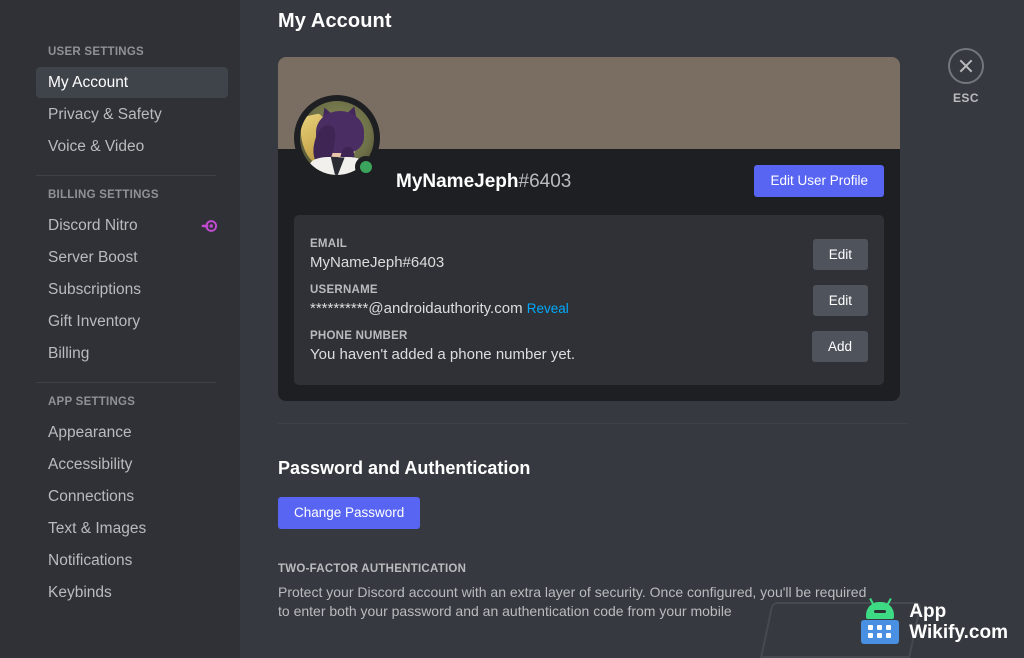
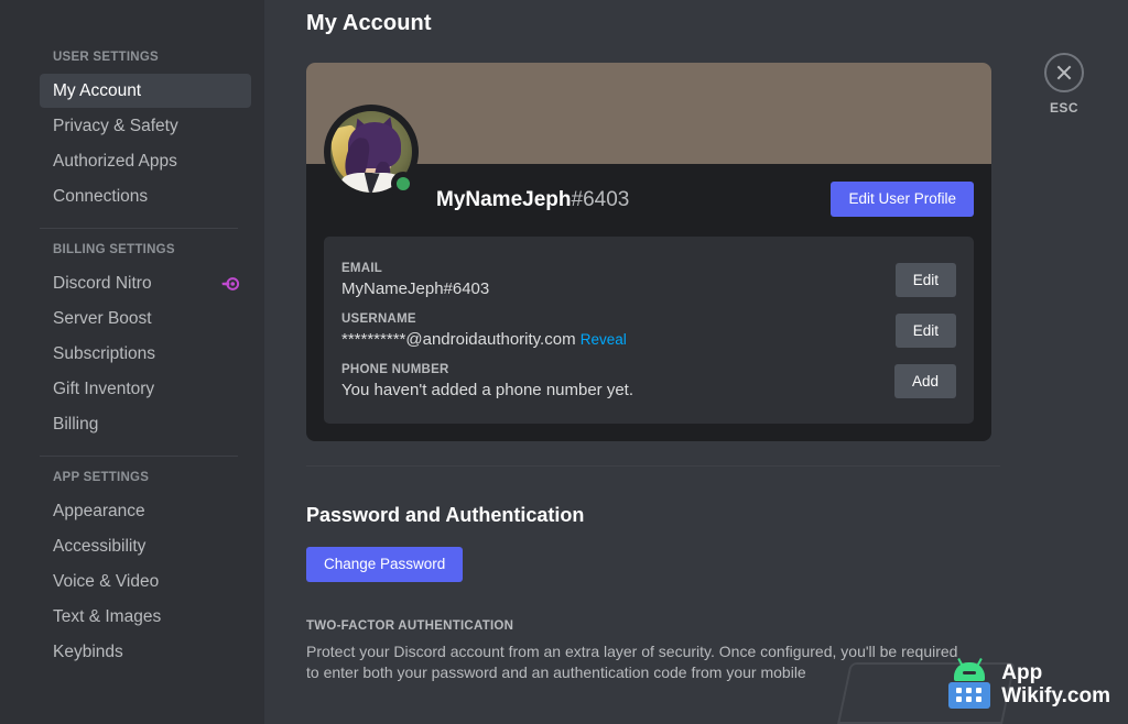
  USER SETTINGS
  My Account
  Privacy & Safety
+ Authorized Apps
- Voice & Video
+ Connections
  BILLING SETTINGS
  Discord Nitro
  Server Boost
  Subscriptions
  Gift Inventory
  Billing
  APP SETTINGS
  Appearance
  Accessibility
- Connections
+ Voice & Video
  Text & Images
- Notifications
  Keybinds
  My Account
  MyNameJeph
  #6403
  Edit User Profile
  EMAIL
  MyNameJeph#6403
  Edit
  USERNAME
  **********@androidauthority.com Reveal
  Edit
  PHONE NUMBER
  You haven't added a phone number yet.
  Add
  Password and Authentication
  Change Password
  TWO-FACTOR AUTHENTICATION
- Protect your Discord account with an extra layer of security. Once configured, you'll be required to enter both your password and an authentication code from your mobile
+ Protect your Discord account from an extra layer of security. Once configured, you'll be required to enter both your password and an authentication code from your mobile
  ESC
  App
  Wikify.com
